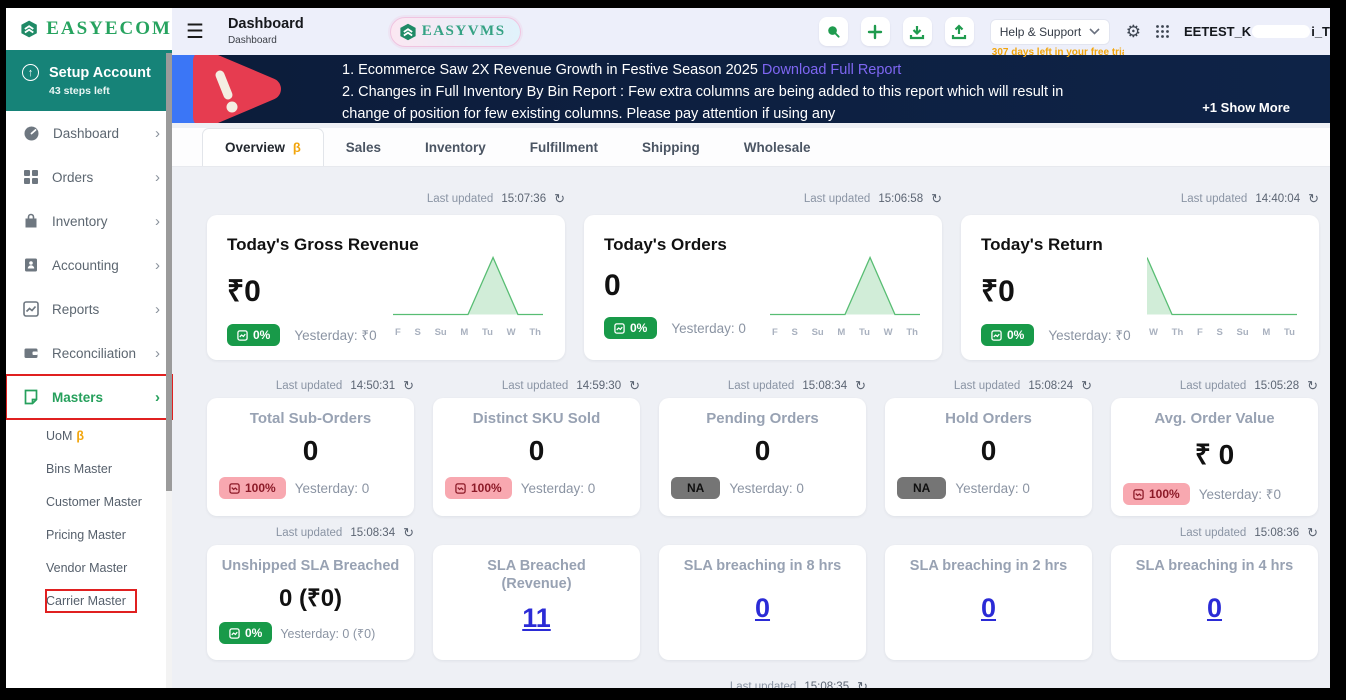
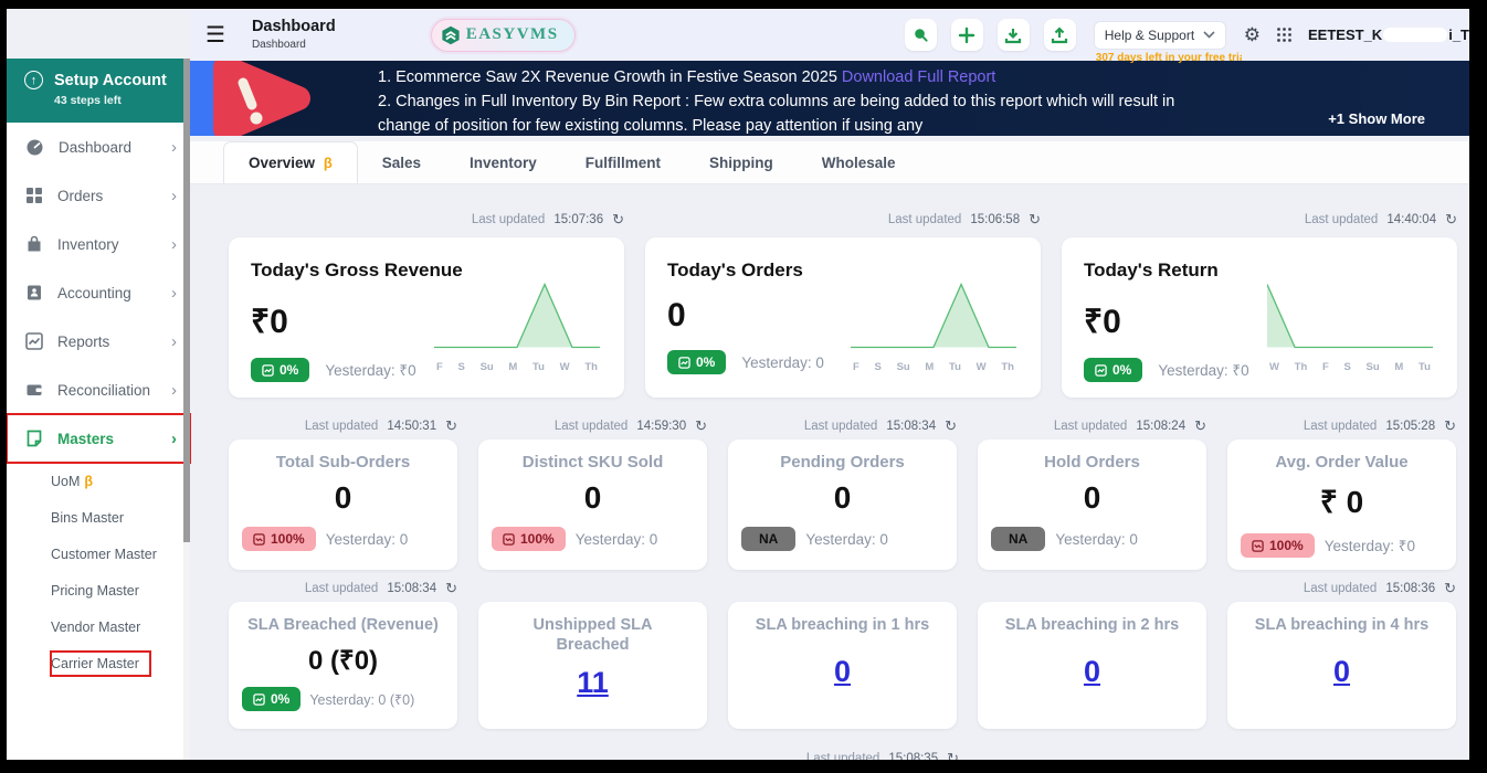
- EASYECOM
  ☰
  Dashboard
  Dashboard
  EASYVMS
  Help & Support
  307 days left in your free tri
  ⚙
  EETEST_K
  i_T
  ↑
  Setup Account
  43 steps left
  Dashboard
  ›
  Orders
  ›
  Inventory
  ›
  Accounting
  ›
  Reports
  ›
  Reconciliation
  ›
  Masters
  ›
  UoM
  β
  Bins Master
  Customer Master
  Pricing Master
  Vendor Master
  Carrier Master
  1. Ecommerce Saw 2X Revenue Growth in Festive Season 2025 Download Full Report
  2. Changes in Full Inventory By Bin Report : Few extra columns are being added to this report which will result in change of position for few existing columns. Please pay attention if using any
  +1 Show More
  Overview
  β
  Sales
  Inventory
  Fulfillment
  Shipping
  Wholesale
  Last updated
  15:07:36
  ↻
  Last updated
  15:06:58
  ↻
  Last updated
  14:40:04
  ↻
  Today's Gross Revenue
  ₹0
  0%
  Yesterday: ₹0
  F
  S
  Su
  M
  Tu
  W
  Th
  Today's Orders
  0
  0%
  Yesterday: 0
  F
  S
  Su
  M
  Tu
  W
  Th
  Today's Return
  ₹0
  0%
  Yesterday: ₹0
  W
  Th
  F
  S
  Su
  M
  Tu
  Last updated
  14:50:31
  ↻
  Last updated
  14:59:30
  ↻
  Last updated
  15:08:34
  ↻
  Last updated
  15:08:24
  ↻
  Last updated
  15:05:28
  ↻
  Total Sub-Orders
  0
  100%
  Yesterday: 0
  Distinct SKU Sold
  0
  100%
  Yesterday: 0
  Pending Orders
  0
  NA
  Yesterday: 0
  Hold Orders
  0
  NA
  Yesterday: 0
  Avg. Order Value
  ₹ 0
  100%
  Yesterday: ₹0
  Last updated
  15:08:34
  ↻
  Last updated
  15:08:36
  ↻
- Unshipped SLA Breached
+ SLA Breached (Revenue)
  0 (₹0)
  0%
  Yesterday: 0 (₹0)
- SLA Breached (Revenue)
+ Unshipped SLA Breached
  11
- SLA breaching in 8 hrs
+ SLA breaching in 1 hrs
  0
  SLA breaching in 2 hrs
  0
  SLA breaching in 4 hrs
  0
  Last updated
  15:08:35
  ↻
